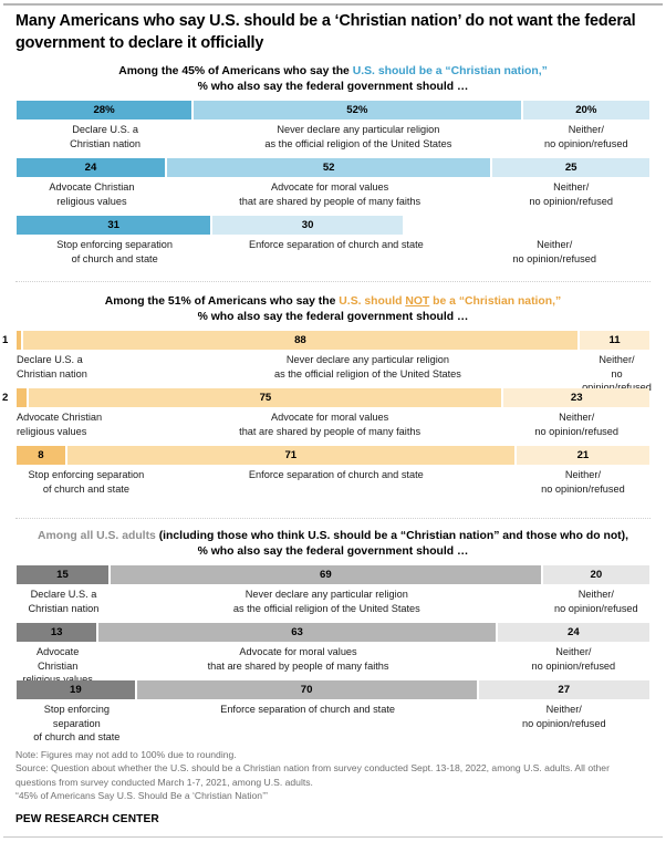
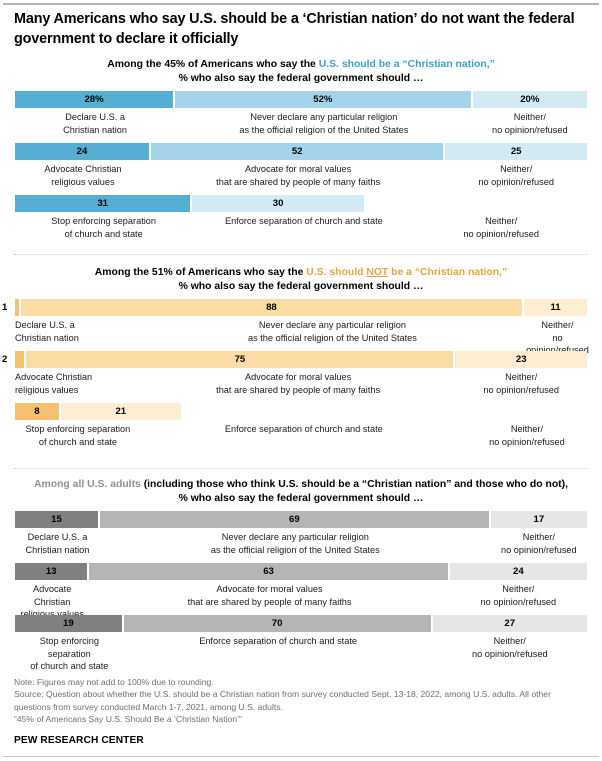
  Many Americans who say U.S. should be a ‘Christian nation’ do not want the federal government to declare it officially
  Among the 45% of Americans who say the U.S. should be a “Christian nation,”
  % who also say the federal government should …
  28%
  52%
  20%
  Declare U.S. a
  Christian nation
  Never declare any particular religion
  as the official religion of the United States
  Neither/
  no opinion/refused
  24
  52
  25
  Advocate Christian
  religious values
  Advocate for moral values
  that are shared by people of many faiths
  Neither/
  no opinion/refused
  31
  30
  Stop enforcing separation
  of church and state
  Enforce separation of church and state
  Neither/
  no opinion/refused
  Among the 51% of Americans who say the U.S. should NOT be a “Christian nation,”
  % who also say the federal government should …
  88
  11
  1
  Declare U.S. a
  Christian nation
  Never declare any particular religion
  as the official religion of the United States
  Neither/
  no opinion/refused
  75
  23
  2
  Advocate Christian
  religious values
  Advocate for moral values
  that are shared by people of many faiths
  Neither/
  no opinion/refused
  8
- 71
  21
  Stop enforcing separation
  of church and state
  Enforce separation of church and state
  Neither/
  no opinion/refused
  Among all U.S. adults (including those who think U.S. should be a “Christian nation” and those who do not),
  % who also say the federal government should …
  15
  69
- 20
+ 17
  Declare U.S. a
  Christian nation
  Never declare any particular religion
  as the official religion of the United States
  Neither/
  no opinion/refused
  13
  63
  24
  Advocate Christian
  religious values
  Advocate for moral values
  that are shared by people of many faiths
  Neither/
  no opinion/refused
  19
  70
  27
  Stop enforcing separation
  of church and state
  Enforce separation of church and state
  Neither/
  no opinion/refused
  Note: Figures may not add to 100% due to rounding.
  Source: Question about whether the U.S. should be a Christian nation from survey conducted Sept. 13-18, 2022, among U.S. adults. All other
  questions from survey conducted March 1-7, 2021, among U.S. adults.
  “45% of Americans Say U.S. Should Be a ‘Christian Nation’”
  PEW RESEARCH CENTER
